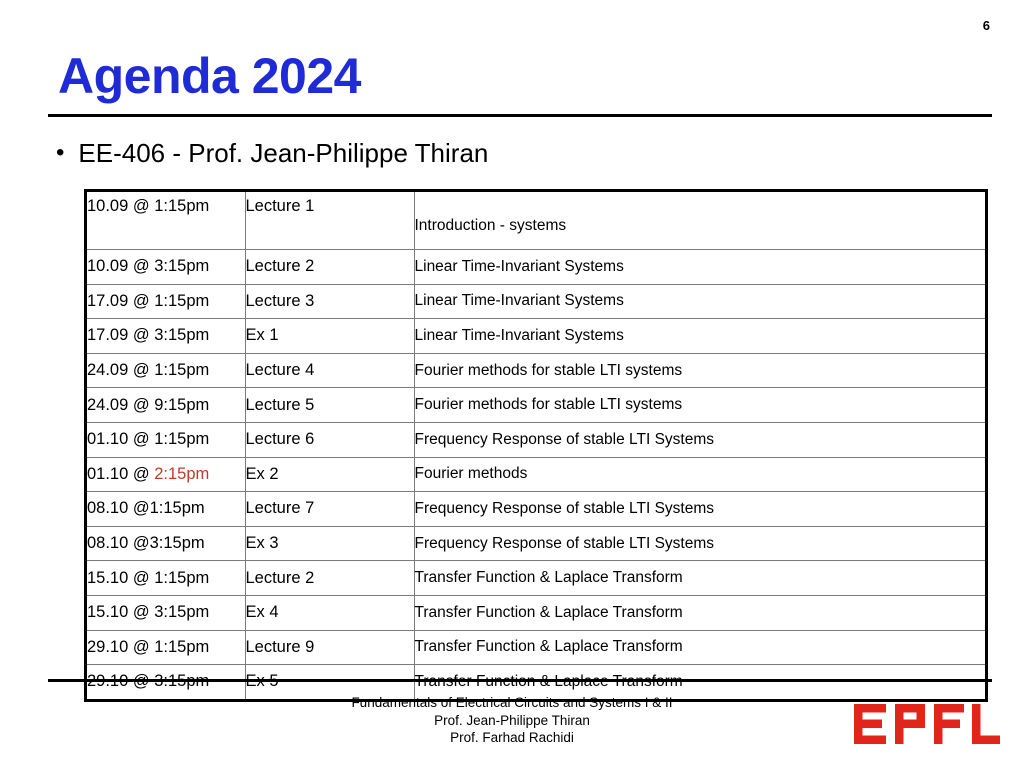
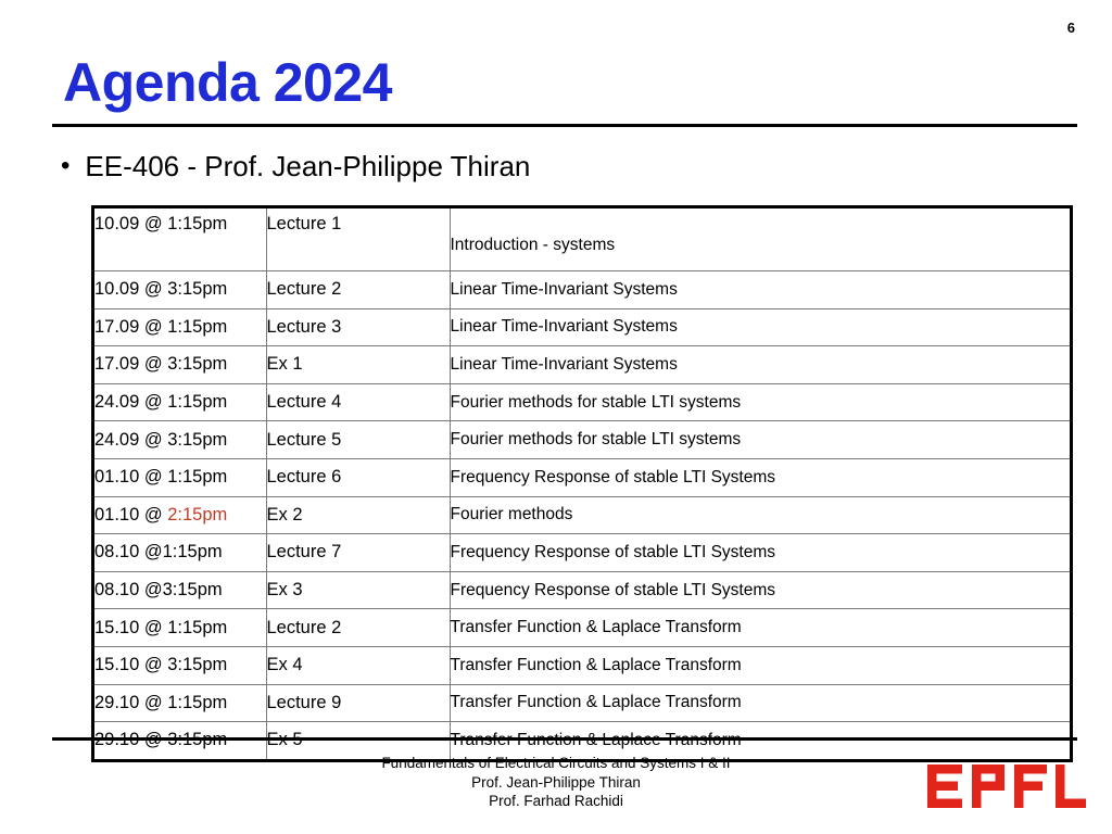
  6
  Agenda 2024
  •
  EE-406 - Prof. Jean-Philippe Thiran
  10.09 @ 1:15pm	Lecture 1	Introduction - systems
  10.09 @ 3:15pm	Lecture 2	Linear Time-Invariant Systems
  17.09 @ 1:15pm	Lecture 3	Linear Time-Invariant Systems
  17.09 @ 3:15pm	Ex 1	Linear Time-Invariant Systems
  24.09 @ 1:15pm	Lecture 4	Fourier methods for stable LTI systems
- 24.09 @ 9:15pm	Lecture 5	Fourier methods for stable LTI systems
+ 24.09 @ 3:15pm	Lecture 5	Fourier methods for stable LTI systems
  01.10 @ 1:15pm	Lecture 6	Frequency Response of stable LTI Systems
  01.10 @ 2:15pm	Ex 2	Fourier methods
  08.10 @1:15pm	Lecture 7	Frequency Response of stable LTI Systems
  08.10 @3:15pm	Ex 3	Frequency Response of stable LTI Systems
  15.10 @ 1:15pm	Lecture 2	Transfer Function & Laplace Transform
  15.10 @ 3:15pm	Ex 4	Transfer Function & Laplace Transform
  29.10 @ 1:15pm	Lecture 9	Transfer Function & Laplace Transform
  Fundamentals of Electrical Circuits and Systems I & II
  Prof. Jean-Philippe Thiran
  Prof. Farhad Rachidi
